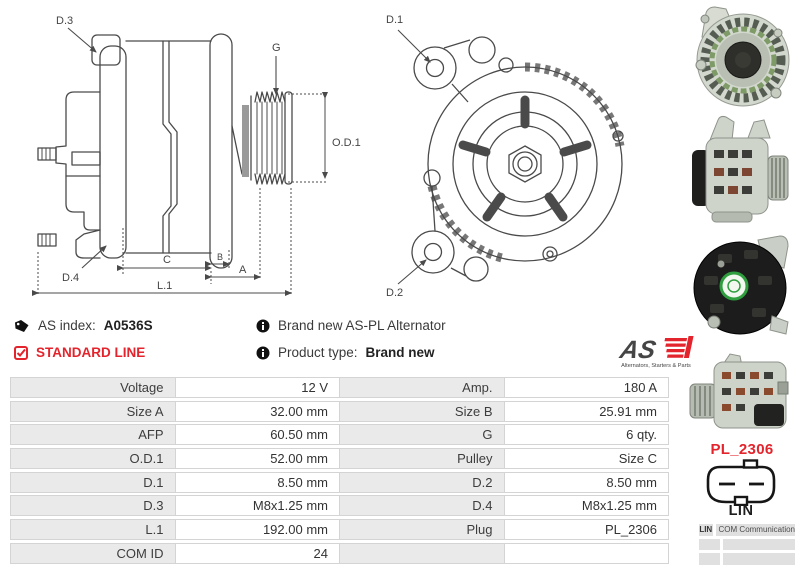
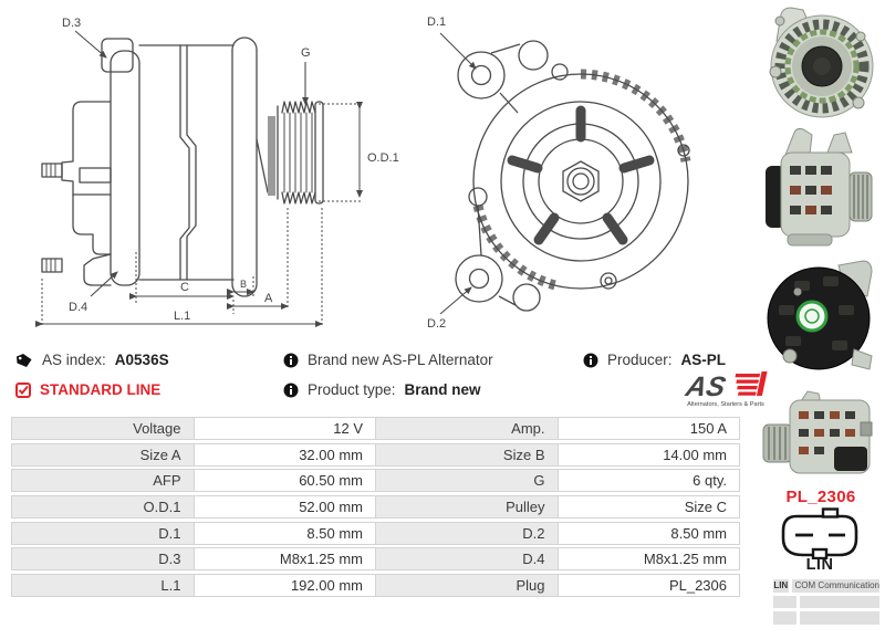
  D.3
  G
  O.D.1
  D.4
  C
  B
  A
  L.1
  D.1
  D.2
  AS index:
  A0536S
  STANDARD LINE
  Brand new AS-PL Alternator
  Product type:
  Brand new
+ Producer:
+ AS-PL
  Voltage
  12 V
  Amp.
- 180 A
+ 150 A
  Size A
  32.00 mm
  Size B
- 25.91 mm
+ 14.00 mm
  AFP
  60.50 mm
  G
  6 qty.
  O.D.1
  52.00 mm
  Pulley
  Size C
  D.1
  8.50 mm
  D.2
  8.50 mm
  D.3
  M8x1.25 mm
  D.4
  M8x1.25 mm
  L.1
  192.00 mm
  Plug
  PL_2306
- COM ID
- 24
  PL_2306
  LIN
  LIN
  COM Communication
